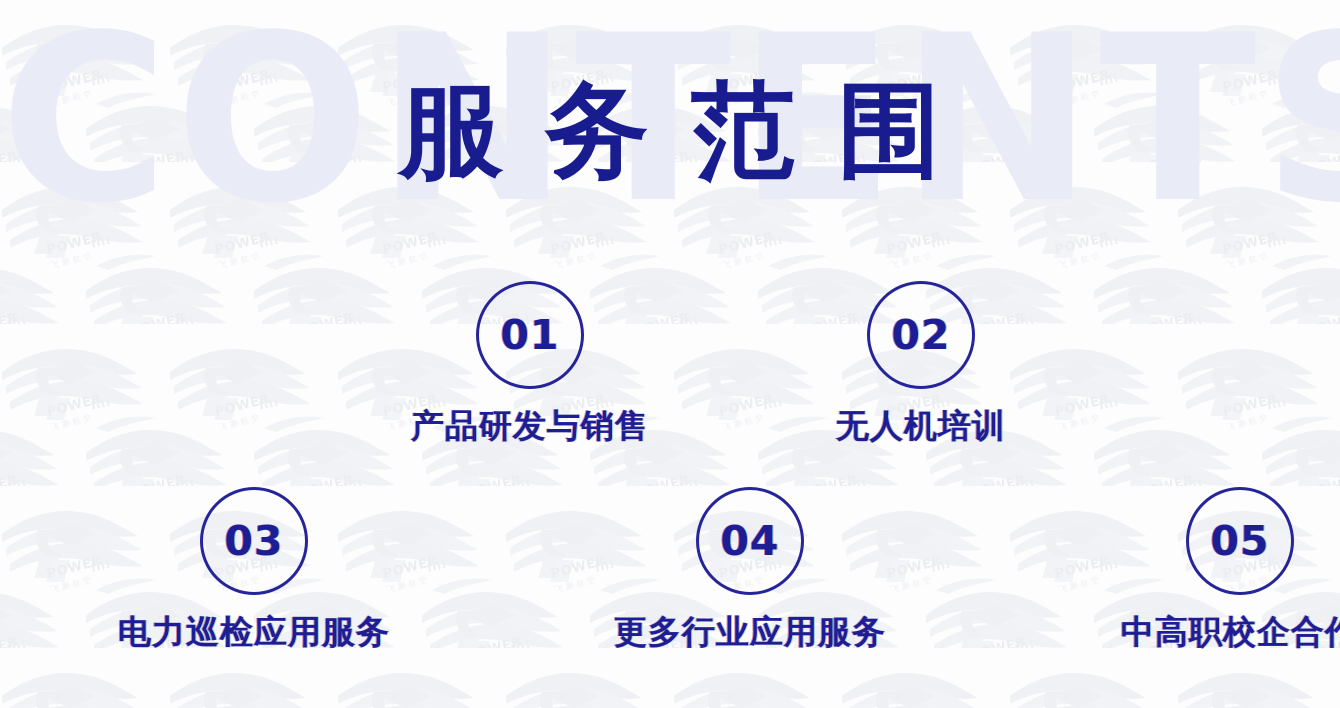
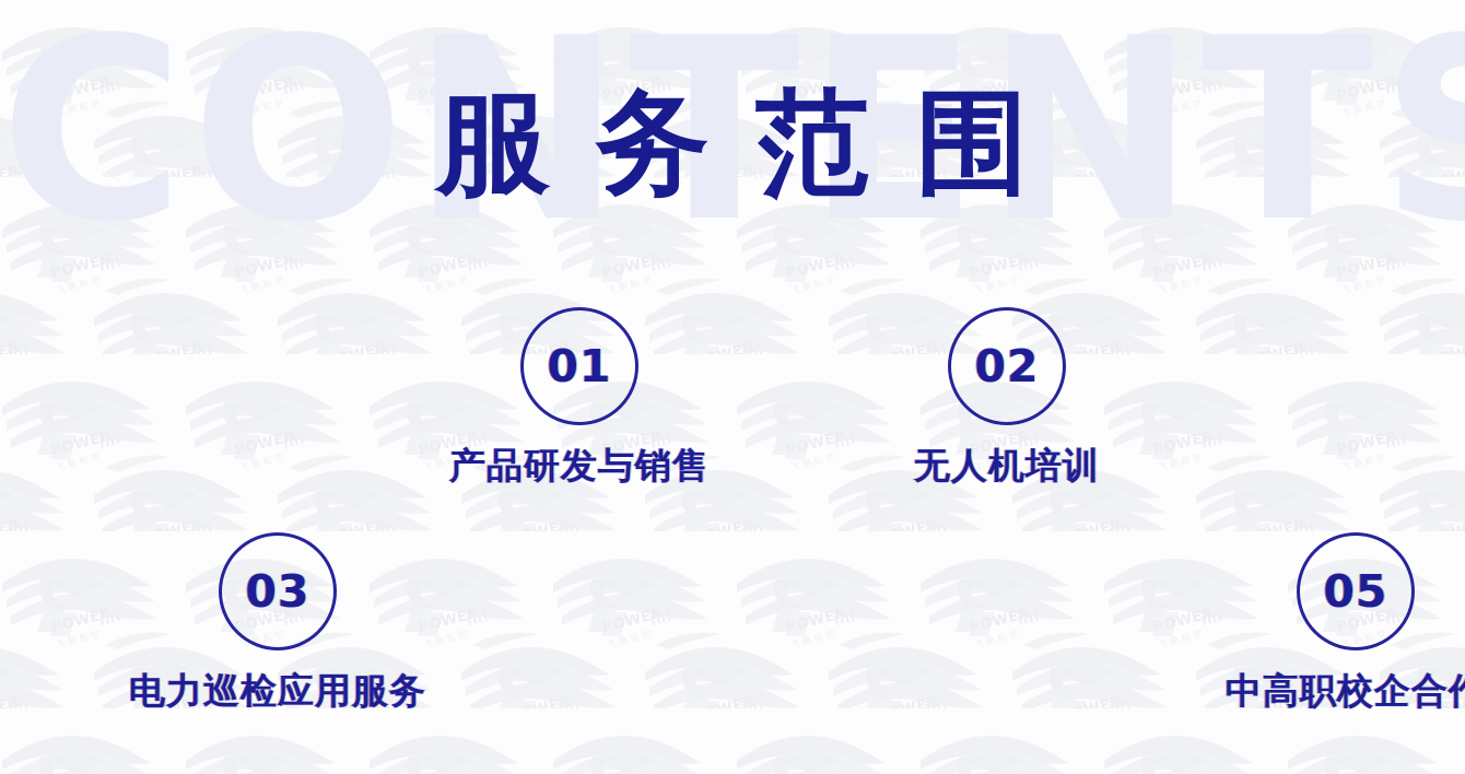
  CONTENT
  服务范围
  01
  产品研发与销售
  02
  无人机培训
  03
  电力巡检应用服务
- 04
- 更多行业应用服务
  05
  中高职校企合
